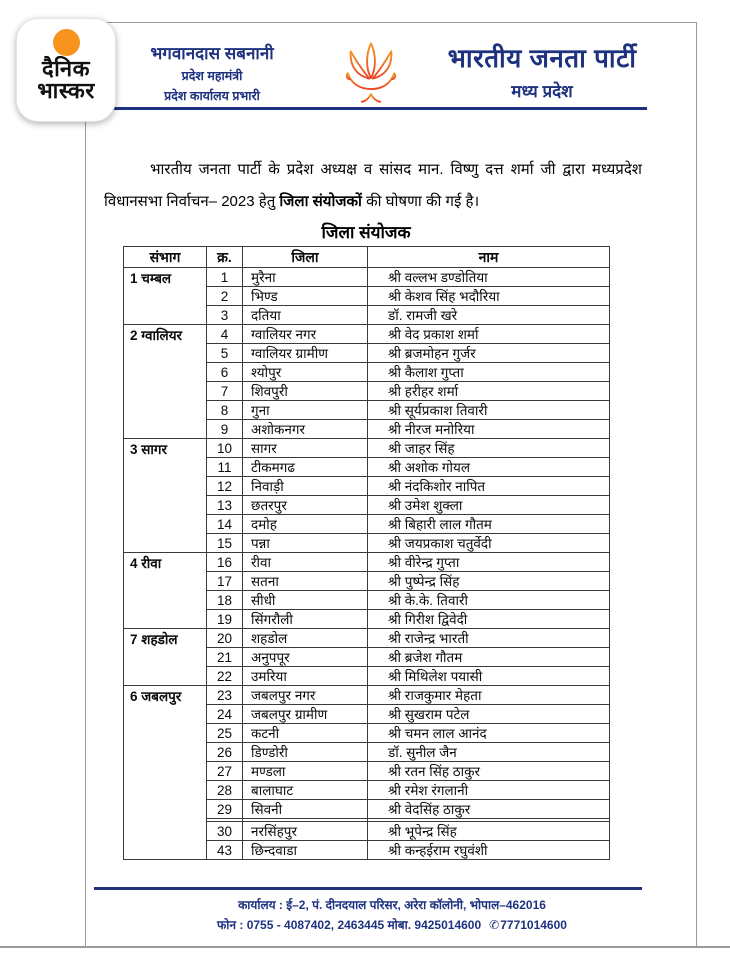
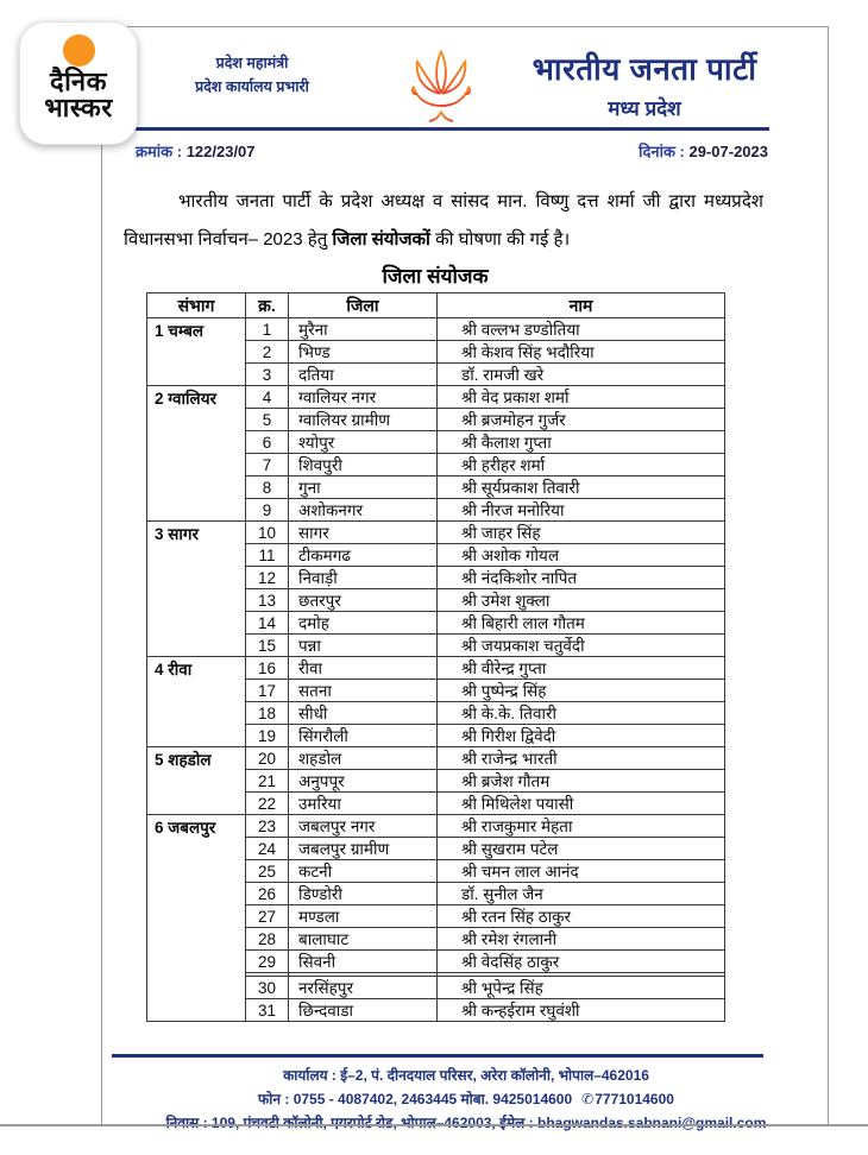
- भगवानदास सबनानी
  प्रदेश महामंत्री
  प्रदेश कार्यालय प्रभारी
  भारतीय जनता पार्टी
  मध्य प्रदेश
+ क्रमांक : 122/23/07
+ दिनांक : 29-07-2023
  भारतीय जनता पार्टी के प्रदेश अध्यक्ष व सांसद मान. विष्णु दत्त शर्मा जी द्वारा मध्यप्रदेश विधानसभा निर्वाचन– 2023 हेतु जिला संयोजकों की घोषणा की गई है।
  जिला संयोजक
  संभाग	क्र.	जिला	नाम
  1 चम्बल	1	मुरैना	श्री वल्लभ डण्डोतिया
  2	भिण्ड	श्री केशव सिंह भदौरिया
  3	दतिया	डॉ. रामजी खरे
  2 ग्वालियर	4	ग्वालियर नगर	श्री वेद प्रकाश शर्मा
  5	ग्वालियर ग्रामीण	श्री ब्रजमोहन गुर्जर
  6	श्योपुर	श्री कैलाश गुप्ता
  7	शिवपुरी	श्री हरीहर शर्मा
  8	गुना	श्री सूर्यप्रकाश तिवारी
  9	अशोकनगर	श्री नीरज मनोरिया
  3 सागर	10	सागर	श्री जाहर सिंह
  11	टीकमगढ	श्री अशोक गोयल
  12	निवाड़ी	श्री नंदकिशोर नापित
  13	छतरपुर	श्री उमेश शुक्ला
  14	दमोह	श्री बिहारी लाल गौतम
  15	पन्ना	श्री जयप्रकाश चतुर्वेदी
  4 रीवा	16	रीवा	श्री वीरेन्द्र गुप्ता
  17	सतना	श्री पुष्पेन्द्र सिंह
  18	सीधी	श्री के.के. तिवारी
  19	सिंगरौली	श्री गिरीश द्विवेदी
- 7 शहडोल	20	शहडोल	श्री राजेन्द्र भारती
+ 5 शहडोल	20	शहडोल	श्री राजेन्द्र भारती
  21	अनुपपूर	श्री ब्रजेश गौतम
  22	उमरिया	श्री मिथिलेश पयासी
  6 जबलपुर	23	जबलपुर नगर	श्री राजकुमार मेहता
  24	जबलपुर ग्रामीण	श्री सुखराम पटेल
  25	कटनी	श्री चमन लाल आनंद
  26	डिण्डोरी	डॉ. सुनील जैन
  27	मण्डला	श्री रतन सिंह ठाकुर
  28	बालाघाट	श्री रमेश रंगलानी
  29	सिवनी	श्री वेदसिंह ठाकुर
  30	नरसिंहपुर	श्री भूपेन्द्र सिंह
- 43	छिन्दवाडा	श्री कन्हईराम रघुवंशी
+ 31	छिन्दवाडा	श्री कन्हईराम रघुवंशी
  कार्यालय : ई–2, पं. दीनदयाल परिसर, अरेरा कॉलोनी, भोपाल–462016
  फोन : 0755 - 4087402, 2463445 मोबा. 9425014600 ✆7771014600
+ निवास : 109, पंचवटी कॉलोनी, एयरपोर्ट रोड, भोपाल–462003, ईमेल : bhagwandas.sabnani@gmail.com
  दैनिक
  भास्कर
